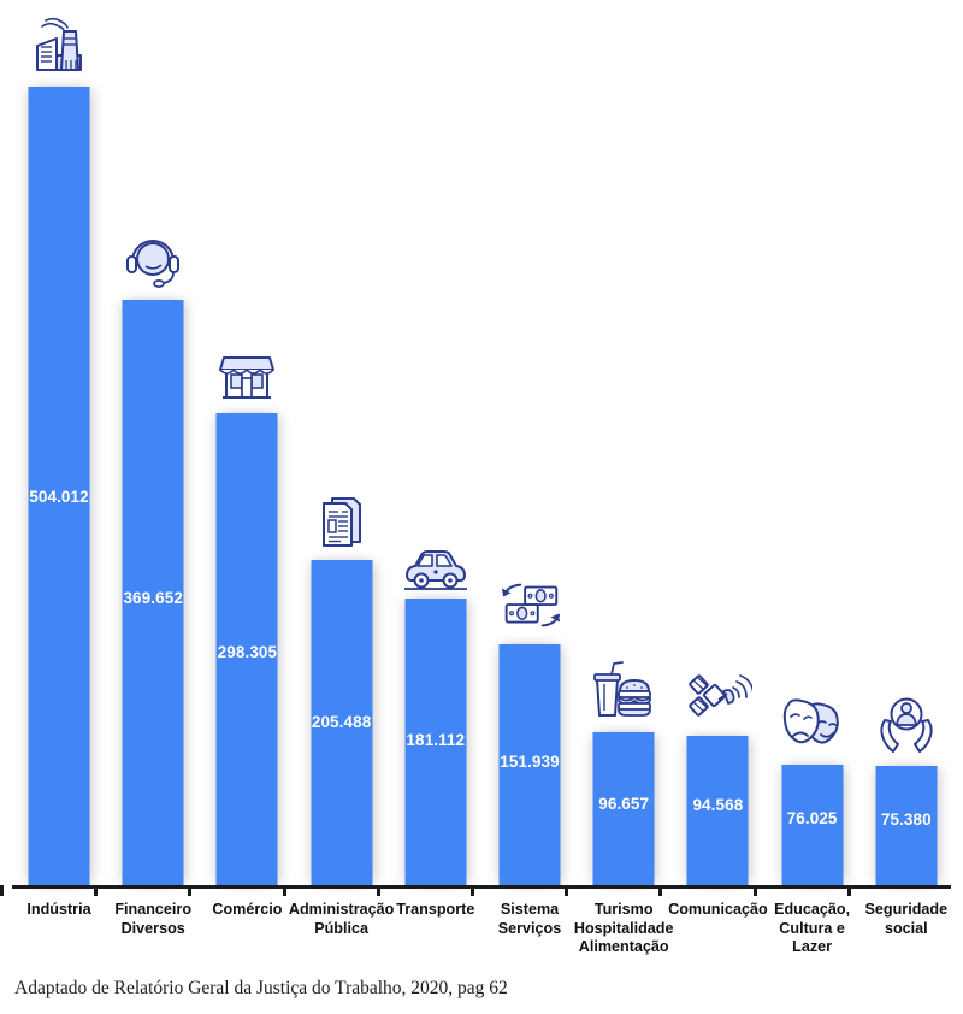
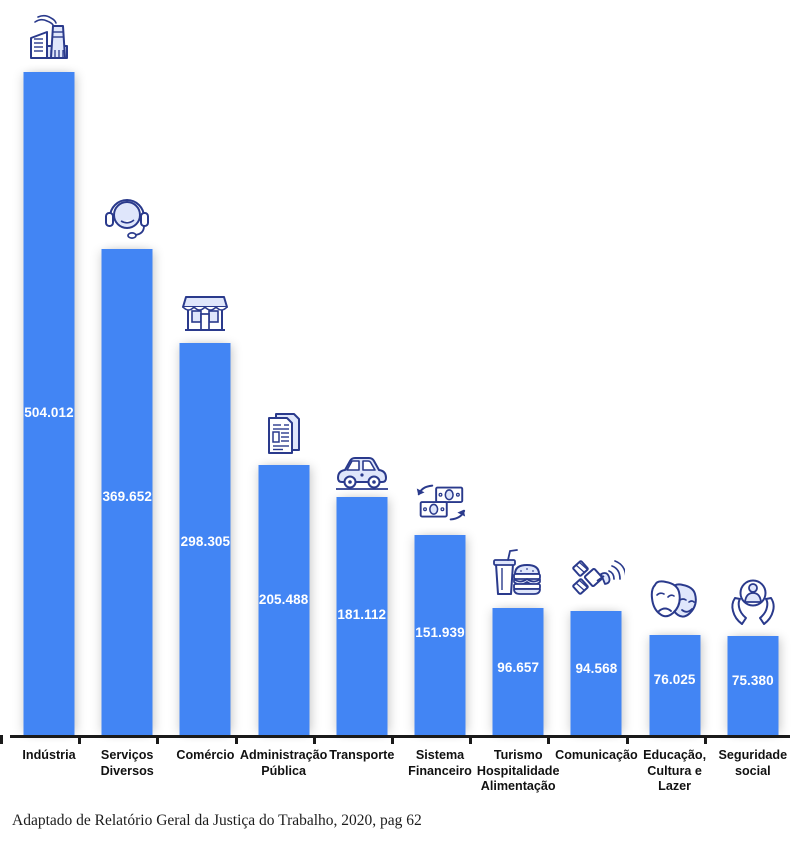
  504.012
  369.652
  298.305
  205.488
  181.112
  151.939
  96.657
  94.568
  76.025
  75.380
  Indústria
- Financeiro
+ Serviços
  Diversos
  Comércio
  Administração
  Pública
  Transporte
  Sistema
- Serviços
+ Financeiro
  Turismo
  Hospitalidade
  Alimentação
  Comunicação
  Educação,
  Cultura e
  Lazer
  Seguridade
  social
  Adaptado de Relatório Geral da Justiça do Trabalho, 2020, pag 62
